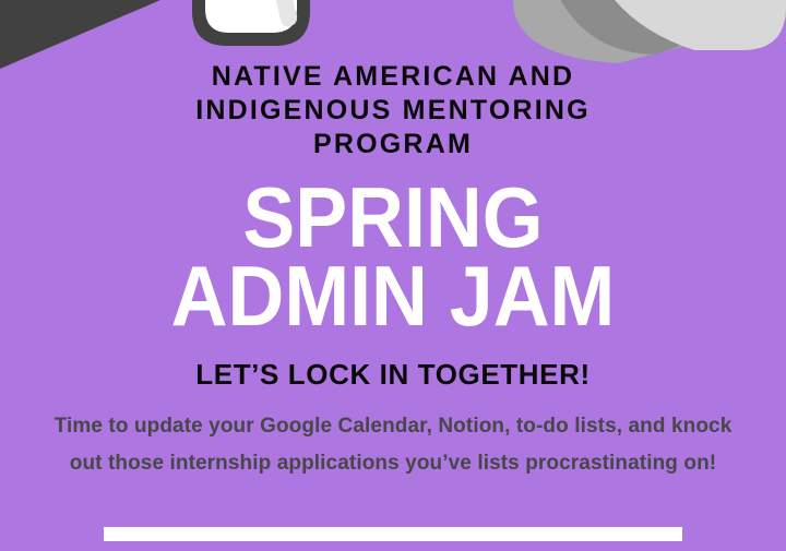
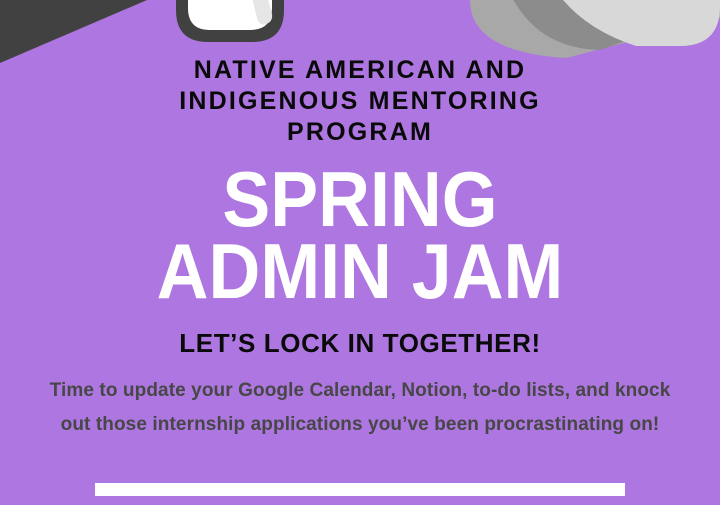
  NATIVE AMERICAN AND
  INDIGENOUS MENTORING
  PROGRAM
  SPRING
  ADMIN JAM
  LET’S LOCK IN TOGETHER!
- Time to update your Google Calendar, Notion, to-do lists, and knock out those internship applications you’ve lists procrastinating on!
+ Time to update your Google Calendar, Notion, to-do lists, and knock out those internship applications you’ve been procrastinating on!
